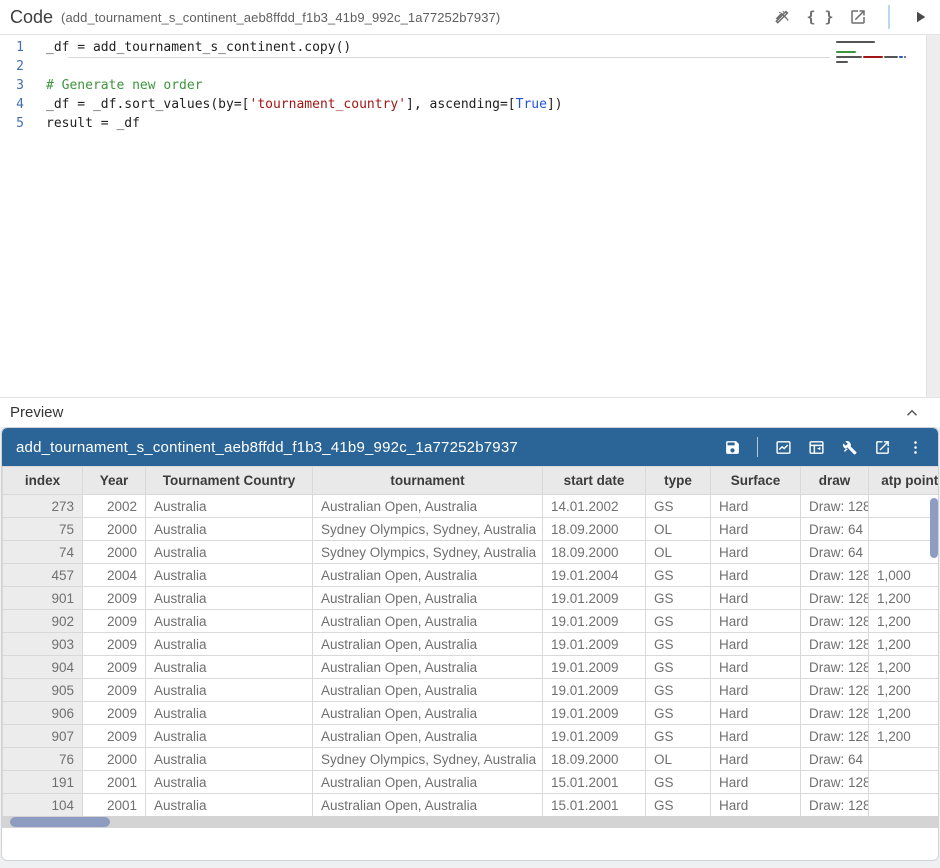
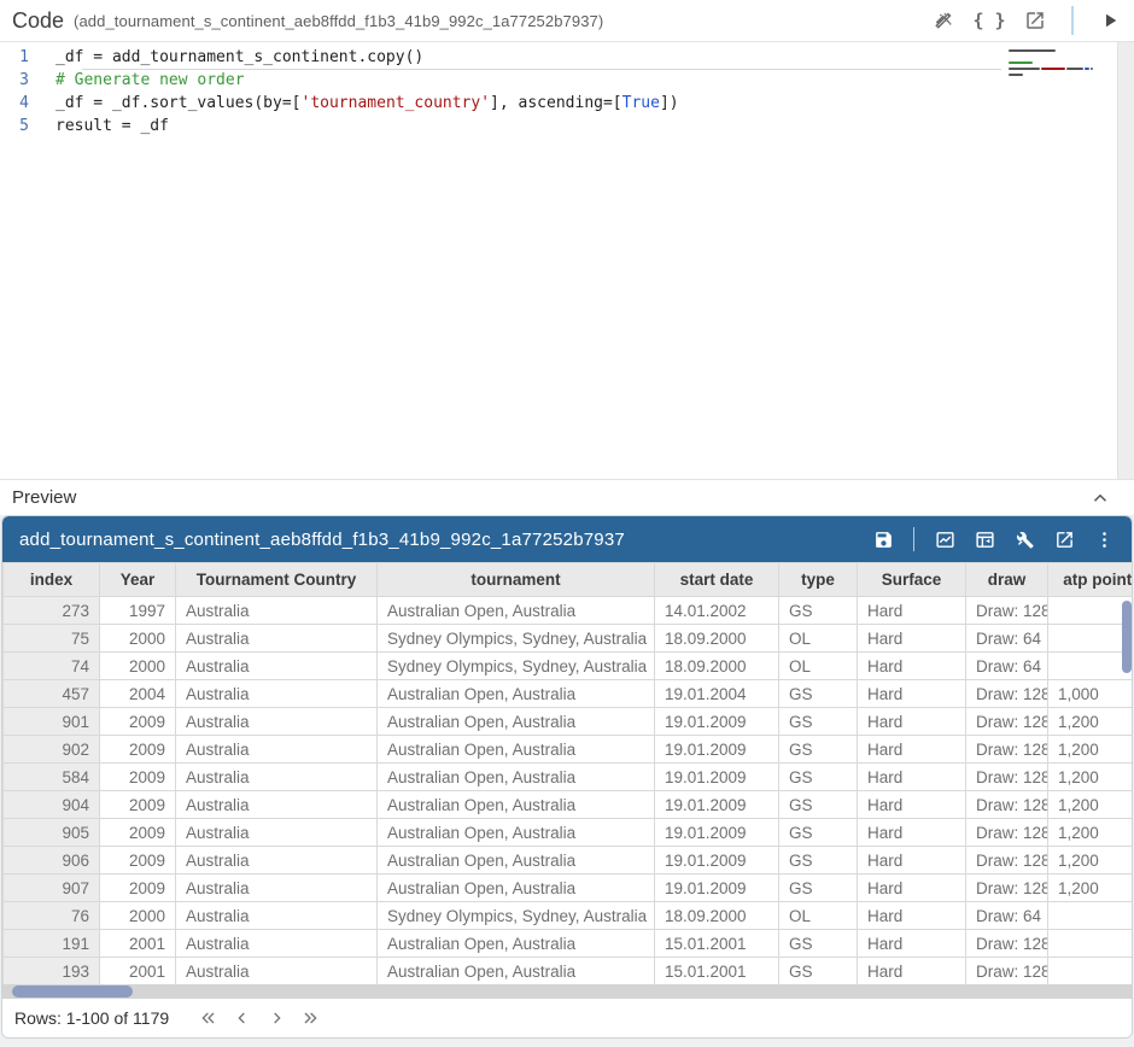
  Code
  (add_tournament_s_continent_aeb8ffdd_f1b3_41b9_992c_1a77252b7937)
  { }
  1
  _df = add_tournament_s_continent.copy()
- 2
  3
  # Generate new order
  4
  _df = _df.sort_values(by=[
  'tournament_country'
  ], ascending=[
  True
  ])
  5
  result = _df
  Preview
  add_tournament_s_continent_aeb8ffdd_f1b3_41b9_992c_1a77252b7937
  index	Year	Tournament Country	tournament	start date	type	Surface	draw	atp point
- 273	2002	Australia	Australian Open, Australia	14.01.2002	GS	Hard	Draw: 128
+ 273	1997	Australia	Australian Open, Australia	14.01.2002	GS	Hard	Draw: 128
  75	2000	Australia	Sydney Olympics, Sydney, Australia	18.09.2000	OL	Hard	Draw: 64
  74	2000	Australia	Sydney Olympics, Sydney, Australia	18.09.2000	OL	Hard	Draw: 64
  457	2004	Australia	Australian Open, Australia	19.01.2004	GS	Hard	Draw: 128	1,000
  901	2009	Australia	Australian Open, Australia	19.01.2009	GS	Hard	Draw: 128	1,200
  902	2009	Australia	Australian Open, Australia	19.01.2009	GS	Hard	Draw: 128	1,200
- 903	2009	Australia	Australian Open, Australia	19.01.2009	GS	Hard	Draw: 128	1,200
+ 584	2009	Australia	Australian Open, Australia	19.01.2009	GS	Hard	Draw: 128	1,200
  904	2009	Australia	Australian Open, Australia	19.01.2009	GS	Hard	Draw: 128	1,200
  905	2009	Australia	Australian Open, Australia	19.01.2009	GS	Hard	Draw: 128	1,200
  906	2009	Australia	Australian Open, Australia	19.01.2009	GS	Hard	Draw: 128	1,200
  907	2009	Australia	Australian Open, Australia	19.01.2009	GS	Hard	Draw: 128	1,200
  76	2000	Australia	Sydney Olympics, Sydney, Australia	18.09.2000	OL	Hard	Draw: 64
  191	2001	Australia	Australian Open, Australia	15.01.2001	GS	Hard	Draw: 128
- 104	2001	Australia	Australian Open, Australia	15.01.2001	GS	Hard	Draw: 128
+ 193	2001	Australia	Australian Open, Australia	15.01.2001	GS	Hard	Draw: 128
+ Rows: 1-100 of 1179
